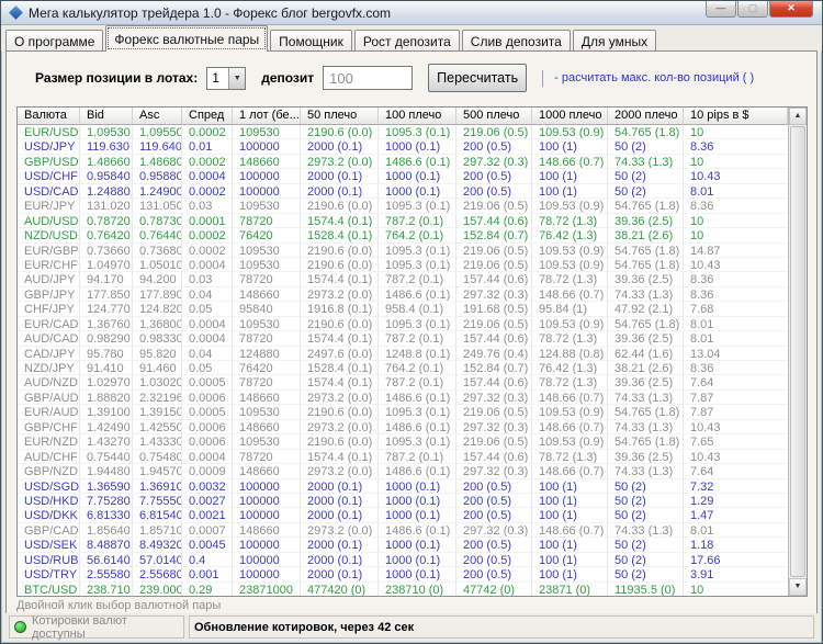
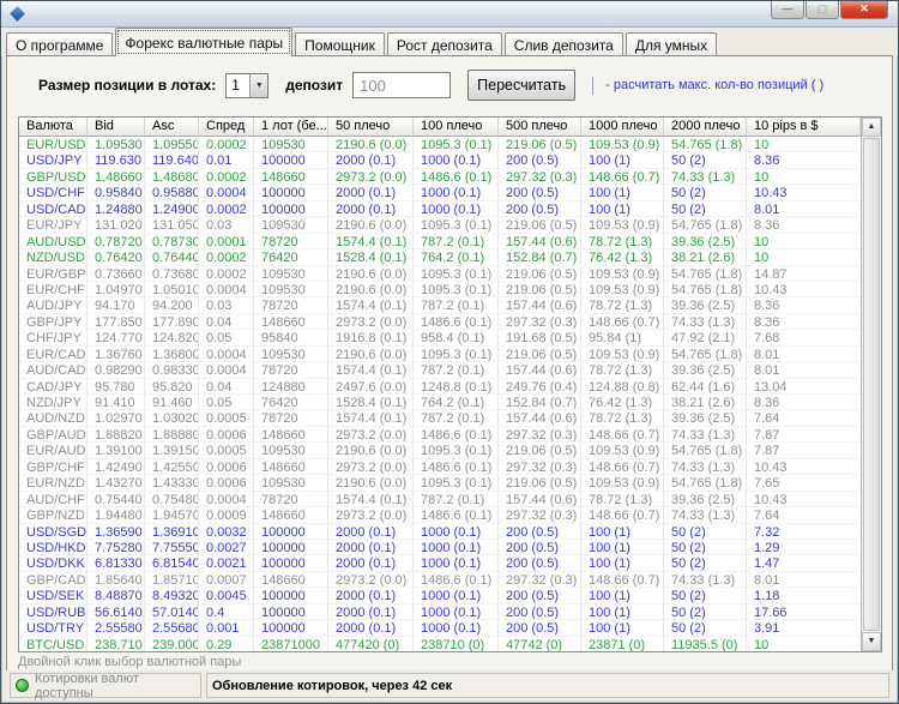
- Мега калькулятор трейдера 1.0 - Форекс блог bergovfx.com
  —
  ▢
  ✕
  О программе
  Форекс валютные пары
  Помощник
  Рост депозита
  Слив депозита
  Для умных
  Размер позиции в лотах:
  1
  депозит
  100
  Пересчитать
  - расчитать макс. кол-во позиций ( )
  Валюта
  Bid
  Asc
  Спред
  1 лот (бе...
  50 плечо
  100 плечо
  500 плечо
  1000 плечо
  2000 плечо
  10 pips в $
  EUR/USD
  1.09530
  1.09550
  0.0002
  109530
  2190.6 (0.0)
  1095.3 (0.1)
  219.06 (0.5)
  109.53 (0.9)
  54.765 (1.8)
  10
  USD/JPY
  119.630
  119.640
  0.01
  100000
  2000 (0.1)
  1000 (0.1)
  200 (0.5)
  100 (1)
  50 (2)
  8.36
  GBP/USD
  1.48660
  1.48680
  0.0002
  148660
  2973.2 (0.0)
  1486.6 (0.1)
  297.32 (0.3)
  148.66 (0.7)
  74.33 (1.3)
  10
  USD/CHF
  0.95840
  0.95880
  0.0004
  100000
  2000 (0.1)
  1000 (0.1)
  200 (0.5)
  100 (1)
  50 (2)
  10.43
  USD/CAD
  1.24880
  1.24900
  0.0002
  100000
  2000 (0.1)
  1000 (0.1)
  200 (0.5)
  100 (1)
  50 (2)
  8.01
  EUR/JPY
  131.020
  131.050
  0.03
  109530
  2190.6 (0.0)
  1095.3 (0.1)
  219.06 (0.5)
  109.53 (0.9)
  54.765 (1.8)
  8.36
  AUD/USD
  0.78720
  0.78730
  0.0001
  78720
  1574.4 (0.1)
  787.2 (0.1)
  157.44 (0.6)
  78.72 (1.3)
  39.36 (2.5)
  10
  NZD/USD
  0.76420
  0.76440
  0.0002
  76420
  1528.4 (0.1)
  764.2 (0.1)
  152.84 (0.7)
  76.42 (1.3)
  38.21 (2.6)
  10
  EUR/GBP
  0.73660
  0.73680
  0.0002
  109530
  2190.6 (0.0)
  1095.3 (0.1)
  219.06 (0.5)
  109.53 (0.9)
  54.765 (1.8)
  14.87
  EUR/CHF
  1.04970
  1.05010
  0.0004
  109530
  2190.6 (0.0)
  1095.3 (0.1)
  219.06 (0.5)
  109.53 (0.9)
  54.765 (1.8)
  10.43
  AUD/JPY
  94.170
  94.200
  0.03
  78720
  1574.4 (0.1)
  787.2 (0.1)
  157.44 (0.6)
  78.72 (1.3)
  39.36 (2.5)
  8.36
  GBP/JPY
  177.850
  177.890
  0.04
  148660
  2973.2 (0.0)
  1486.6 (0.1)
  297.32 (0.3)
  148.66 (0.7)
  74.33 (1.3)
  8.36
  CHF/JPY
  124.770
  124.820
  0.05
  95840
  1916.8 (0.1)
  958.4 (0.1)
  191.68 (0.5)
  95.84 (1)
  47.92 (2.1)
  7.68
  EUR/CAD
  1.36760
  1.36800
  0.0004
  109530
  2190.6 (0.0)
  1095.3 (0.1)
  219.06 (0.5)
  109.53 (0.9)
  54.765 (1.8)
  8.01
  AUD/CAD
  0.98290
  0.98330
  0.0004
  78720
  1574.4 (0.1)
  787.2 (0.1)
  157.44 (0.6)
  78.72 (1.3)
  39.36 (2.5)
  8.01
  CAD/JPY
  95.780
  95.820
  0.04
  124880
  2497.6 (0.0)
  1248.8 (0.1)
  249.76 (0.4)
  124.88 (0.8)
  62.44 (1.6)
  13.04
  NZD/JPY
  91.410
  91.460
  0.05
  76420
  1528.4 (0.1)
  764.2 (0.1)
  152.84 (0.7)
  76.42 (1.3)
  38.21 (2.6)
  8.36
  AUD/NZD
  1.02970
  1.03020
  0.0005
  78720
  1574.4 (0.1)
  787.2 (0.1)
  157.44 (0.6)
  78.72 (1.3)
  39.36 (2.5)
  7.64
  GBP/AUD
  1.88820
- 2.32196
+ 1.88880
  0.0006
  148660
  2973.2 (0.0)
  1486.6 (0.1)
  297.32 (0.3)
  148.66 (0.7)
  74.33 (1.3)
  7.87
  EUR/AUD
  1.39100
  1.39150
  0.0005
  109530
  2190.6 (0.0)
  1095.3 (0.1)
  219.06 (0.5)
  109.53 (0.9)
  54.765 (1.8)
  7.87
  GBP/CHF
  1.42490
  1.42550
  0.0006
  148660
  2973.2 (0.0)
  1486.6 (0.1)
  297.32 (0.3)
  148.66 (0.7)
  74.33 (1.3)
  10.43
  EUR/NZD
  1.43270
  1.43330
  0.0006
  109530
  2190.6 (0.0)
  1095.3 (0.1)
  219.06 (0.5)
  109.53 (0.9)
  54.765 (1.8)
  7.65
  AUD/CHF
  0.75440
  0.75480
  0.0004
  78720
  1574.4 (0.1)
  787.2 (0.1)
  157.44 (0.6)
  78.72 (1.3)
  39.36 (2.5)
  10.43
  GBP/NZD
  1.94480
  1.94570
  0.0009
  148660
  2973.2 (0.0)
  1486.6 (0.1)
  297.32 (0.3)
  148.66 (0.7)
  74.33 (1.3)
  7.64
  USD/SGD
  1.36590
  1.36910
  0.0032
  100000
  2000 (0.1)
  1000 (0.1)
  200 (0.5)
  100 (1)
  50 (2)
  7.32
  USD/HKD
  7.75280
  7.75550
  0.0027
  100000
  2000 (0.1)
  1000 (0.1)
  200 (0.5)
  100 (1)
  50 (2)
  1.29
  USD/DKK
  6.81330
  6.81540
  0.0021
  100000
  2000 (0.1)
  1000 (0.1)
  200 (0.5)
  100 (1)
  50 (2)
  1.47
  GBP/CAD
  1.85640
  1.85710
  0.0007
  148660
  2973.2 (0.0)
  1486.6 (0.1)
  297.32 (0.3)
  148.66 (0.7)
  74.33 (1.3)
  8.01
  USD/SEK
  8.48870
  8.49320
  0.0045
  100000
  2000 (0.1)
  1000 (0.1)
  200 (0.5)
  100 (1)
  50 (2)
  1.18
  USD/RUB
  56.6140
  57.0140
  0.4
  100000
  2000 (0.1)
  1000 (0.1)
  200 (0.5)
  100 (1)
  50 (2)
  17.66
  USD/TRY
  2.55580
  2.55680
  0.001
  100000
  2000 (0.1)
  1000 (0.1)
  200 (0.5)
  100 (1)
  50 (2)
  3.91
  BTC/USD
  238.710
  239.000
  0.29
  23871000
  477420 (0)
  238710 (0)
  47742 (0)
  23871 (0)
  11935.5 (0)
  10
  Двойной клик выбор валютной пары
  Котировки валют доступны
  Обновление котировок, через 42 сек
